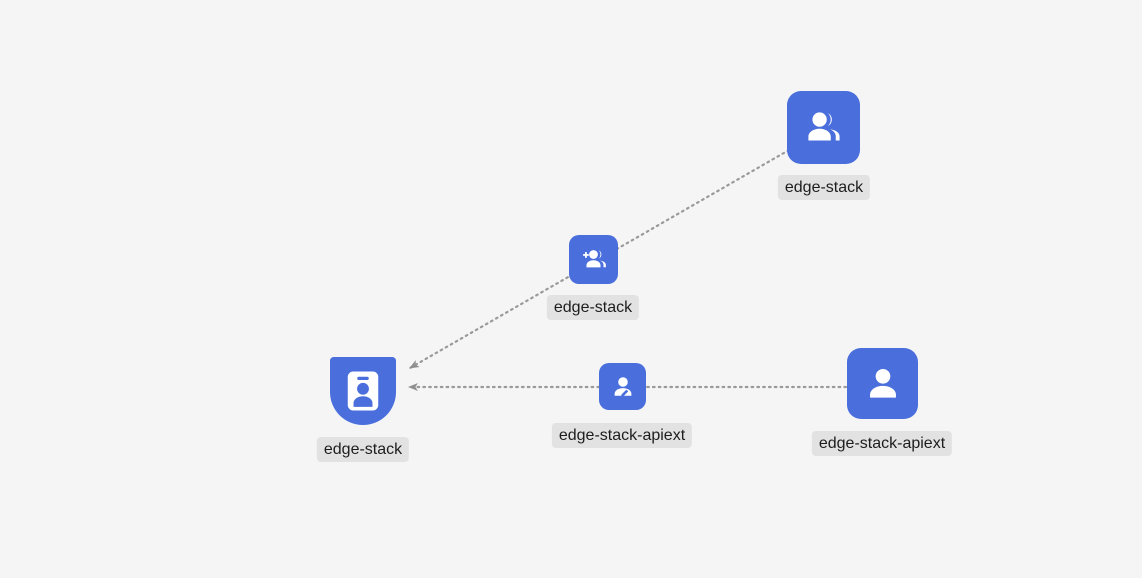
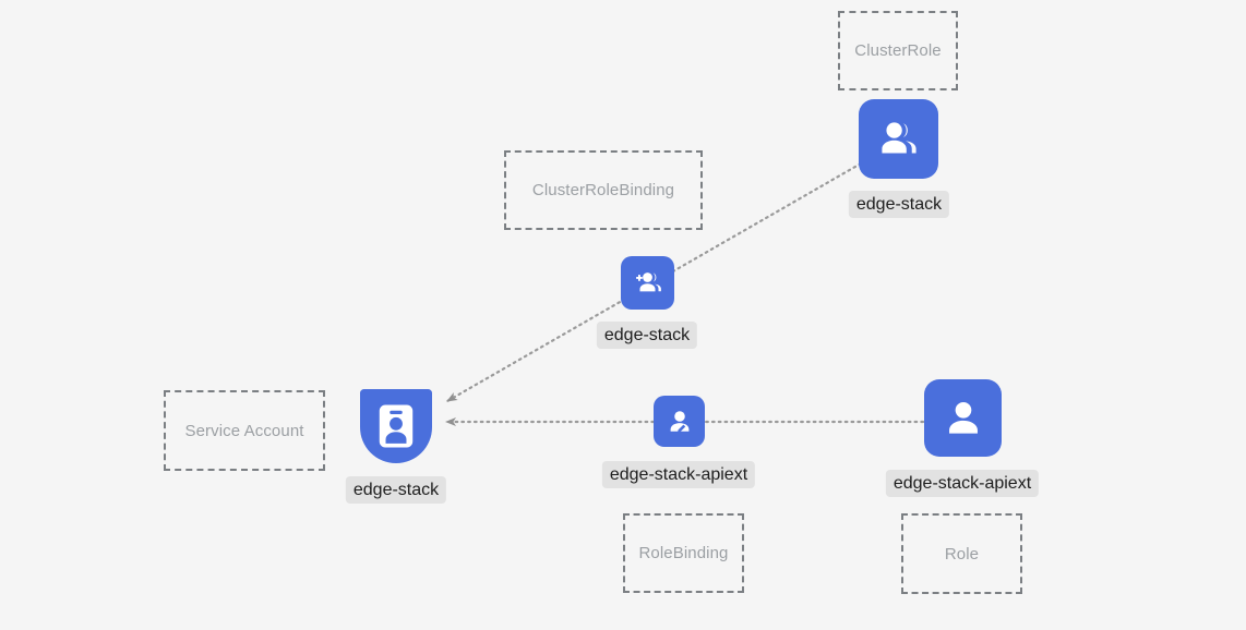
+ ClusterRole
+ ClusterRoleBinding
+ Service Account
+ RoleBinding
+ Role
  edge-stack
  edge-stack
  edge-stack
  edge-stack-apiext
  edge-stack-apiext
